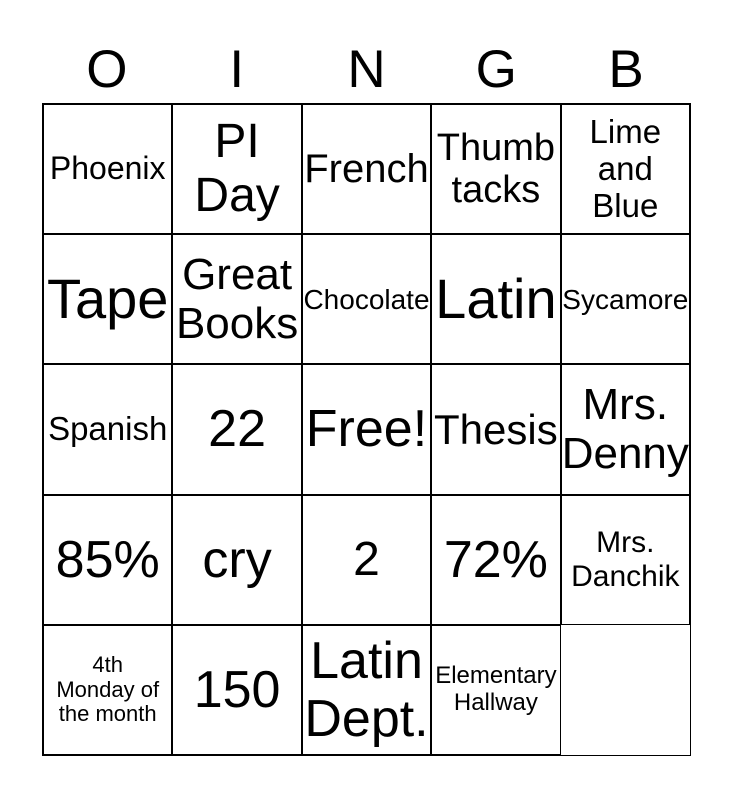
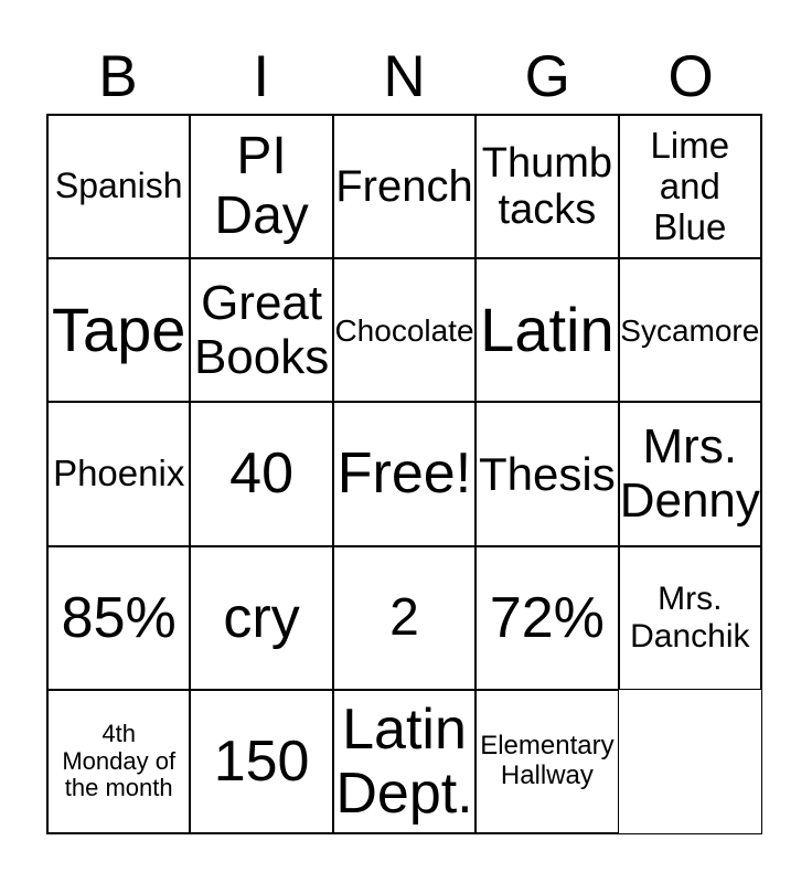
- O
+ B
  I
  N
  G
- B
+ O
- Phoenix
+ Spanish
  PI
  Day
  French
  Thumb
  tacks
  Lime
  and
  Blue
  Tape
  Great
  Books
  Chocolate
  Latin
  Sycamore
- Spanish
+ Phoenix
- 22
+ 40
  Free!
  Thesis
  Mrs.
  Denny
  85%
  cry
  2
  72%
  Mrs.
  Danchik
  4th
  Monday of
  the month
  150
  Latin
  Dept.
  Elementary
  Hallway
